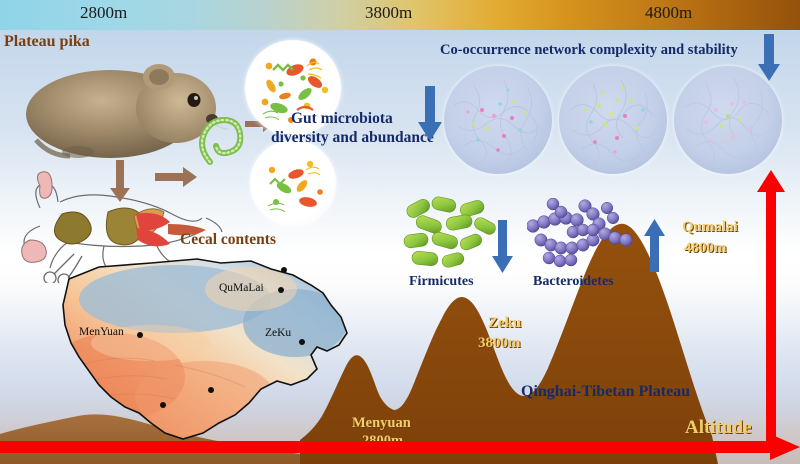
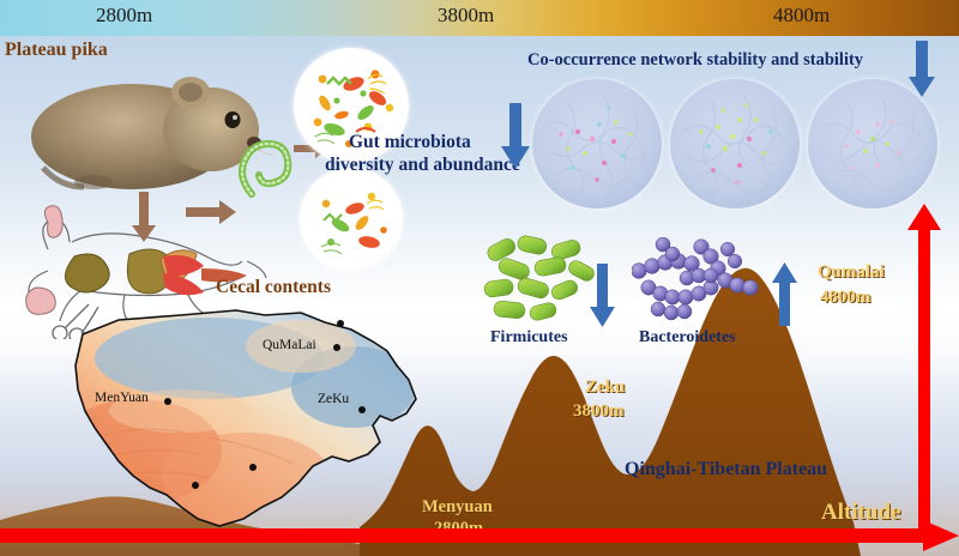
  2800m
  3800m
  4800m
  Plateau pika
  Gut microbiota
  diversity and abundanc
- Co-occurrence network complexity and stability
+ Co-occurrence network stability and stability
  Firmicutes
  Bacteroidetes
  Cecal contents
  QuMaLai
  ZeKu
  MenYuan
  Menyuan
  Zeku
  3800m
  Qumalai
  4800m
  Qinghai-Tibetan Plateau
  Altitude
